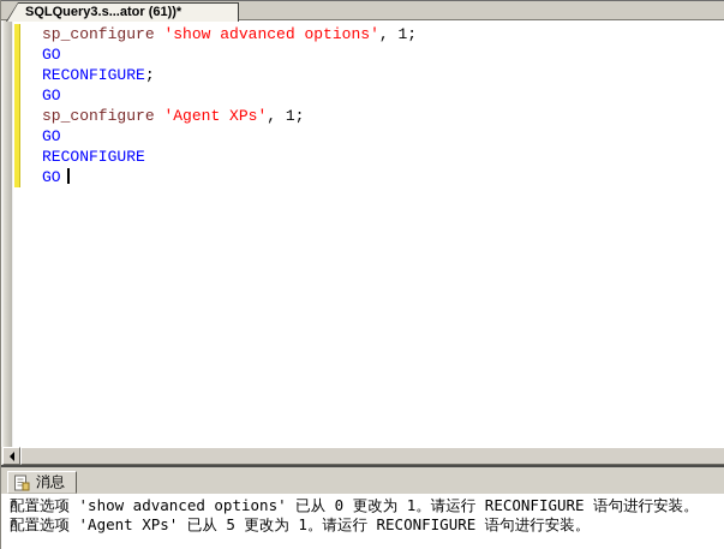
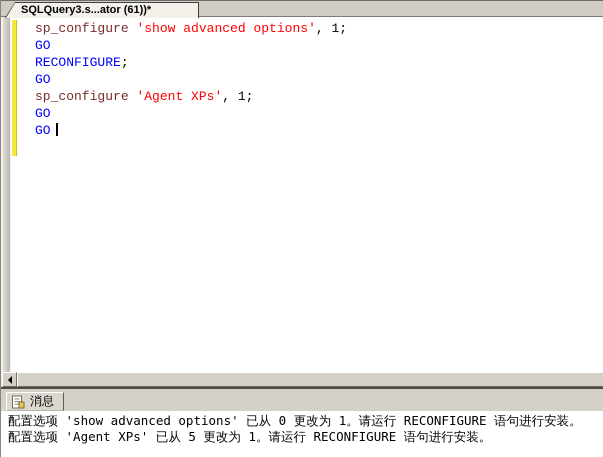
  SQLQuery3.s...ator (61))*
  sp_configure 'show advanced options', 1;
  GO
  RECONFIGURE;
  GO
  sp_configure 'Agent XPs', 1;
  GO
- RECONFIGURE
  GO
  消息
  配置选项 'show advanced options' 已从 0 更改为 1。请运行 RECONFIGURE 语句进行安装。
  配置选项 'Agent XPs' 已从 5 更改为 1。请运行 RECONFIGURE 语句进行安装。
